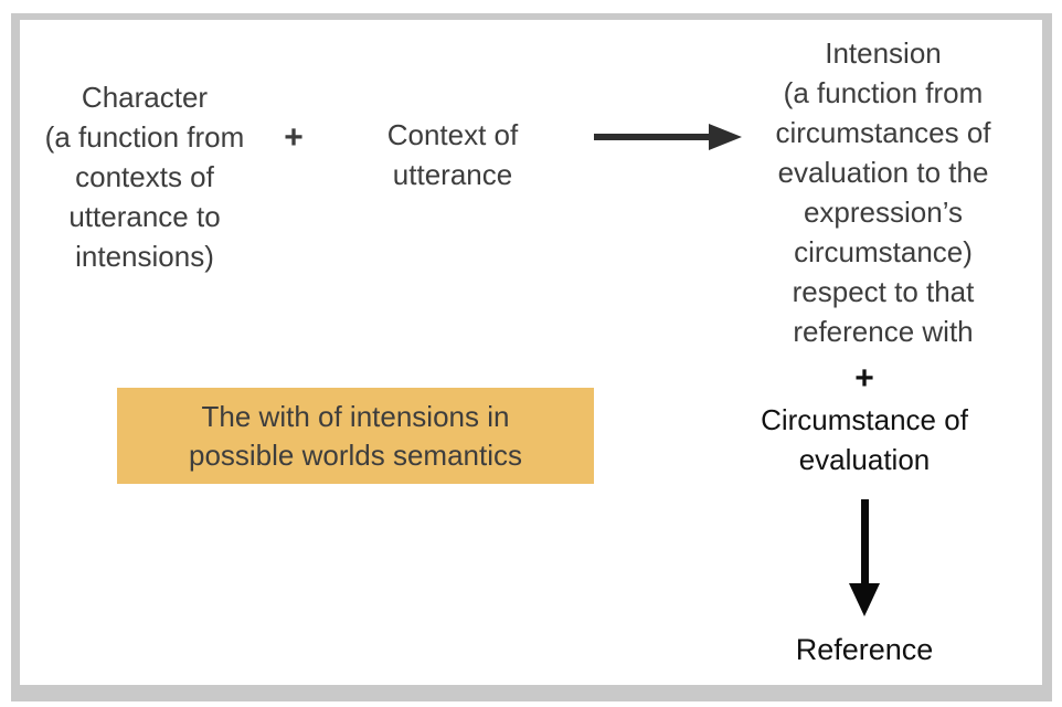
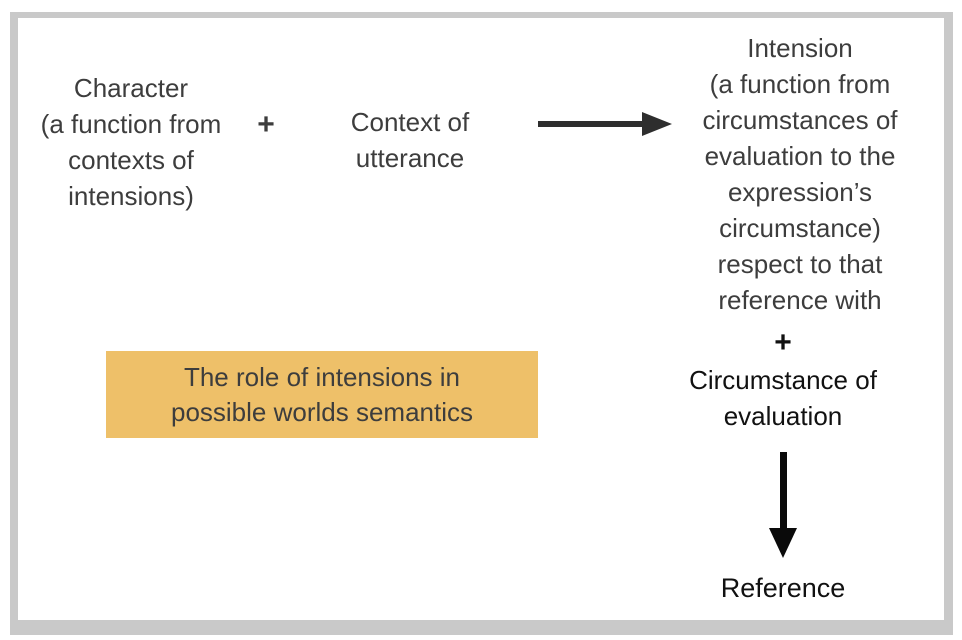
  Character
  (a function from
  contexts of
- utterance to
  intensions)
  +
  Context of
  utterance
  Intension
  (a function from
  circumstances of
  evaluation to the
  expression’s
  circumstance)
  respect to that
  reference with
  +
  Circumstance of
  evaluation
  Reference
- The with of intensions in
+ The role of intensions in
  possible worlds semantics
